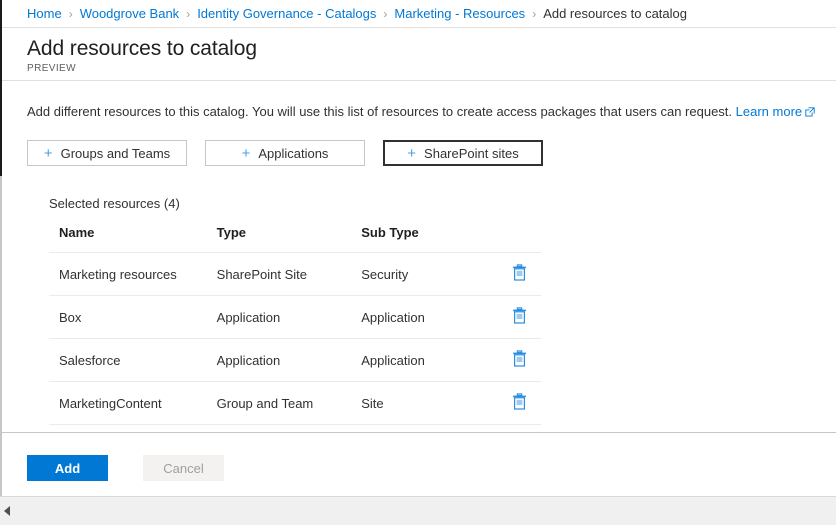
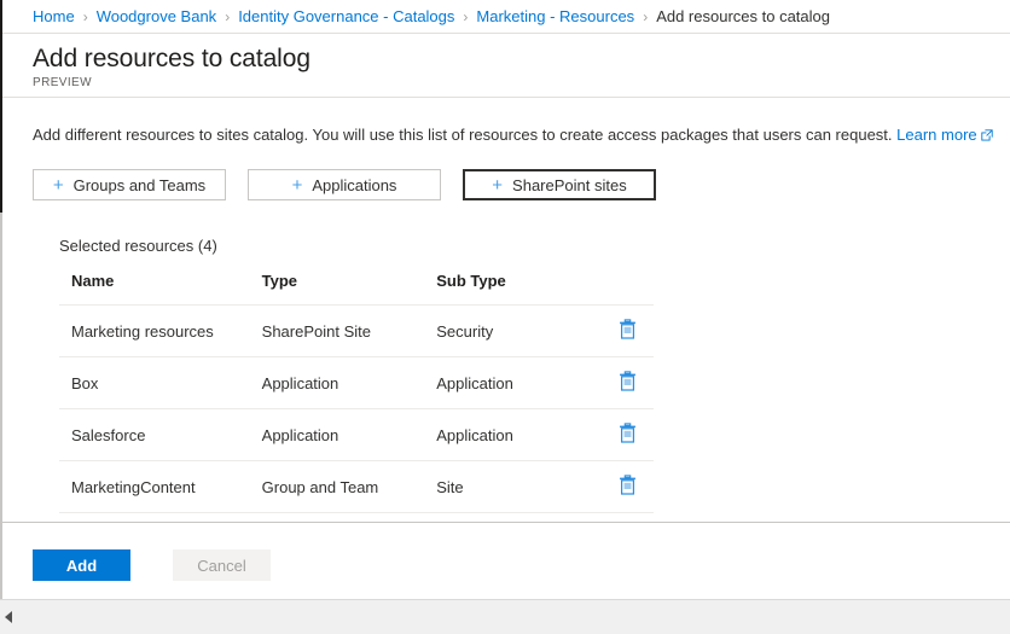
  Home
  ›
  Woodgrove Bank
  ›
  Identity Governance - Catalogs
  ›
  Marketing - Resources
  ›
  Add resources to catalog
  Add resources to catalog
  PREVIEW
- Add different resources to this catalog. You will use this list of resources to create access packages that users can request. Learn more
+ Add different resources to sites catalog. You will use this list of resources to create access packages that users can request. Learn more
  +
  Groups and Teams
  +
  Applications
  +
  SharePoint sites
  Selected resources (4)
  Name	Type	Sub Type
  Marketing resources	SharePoint Site	Security
  Box	Application	Application
  Salesforce	Application	Application
  MarketingContent	Group and Team	Site
  Add
  Cancel
